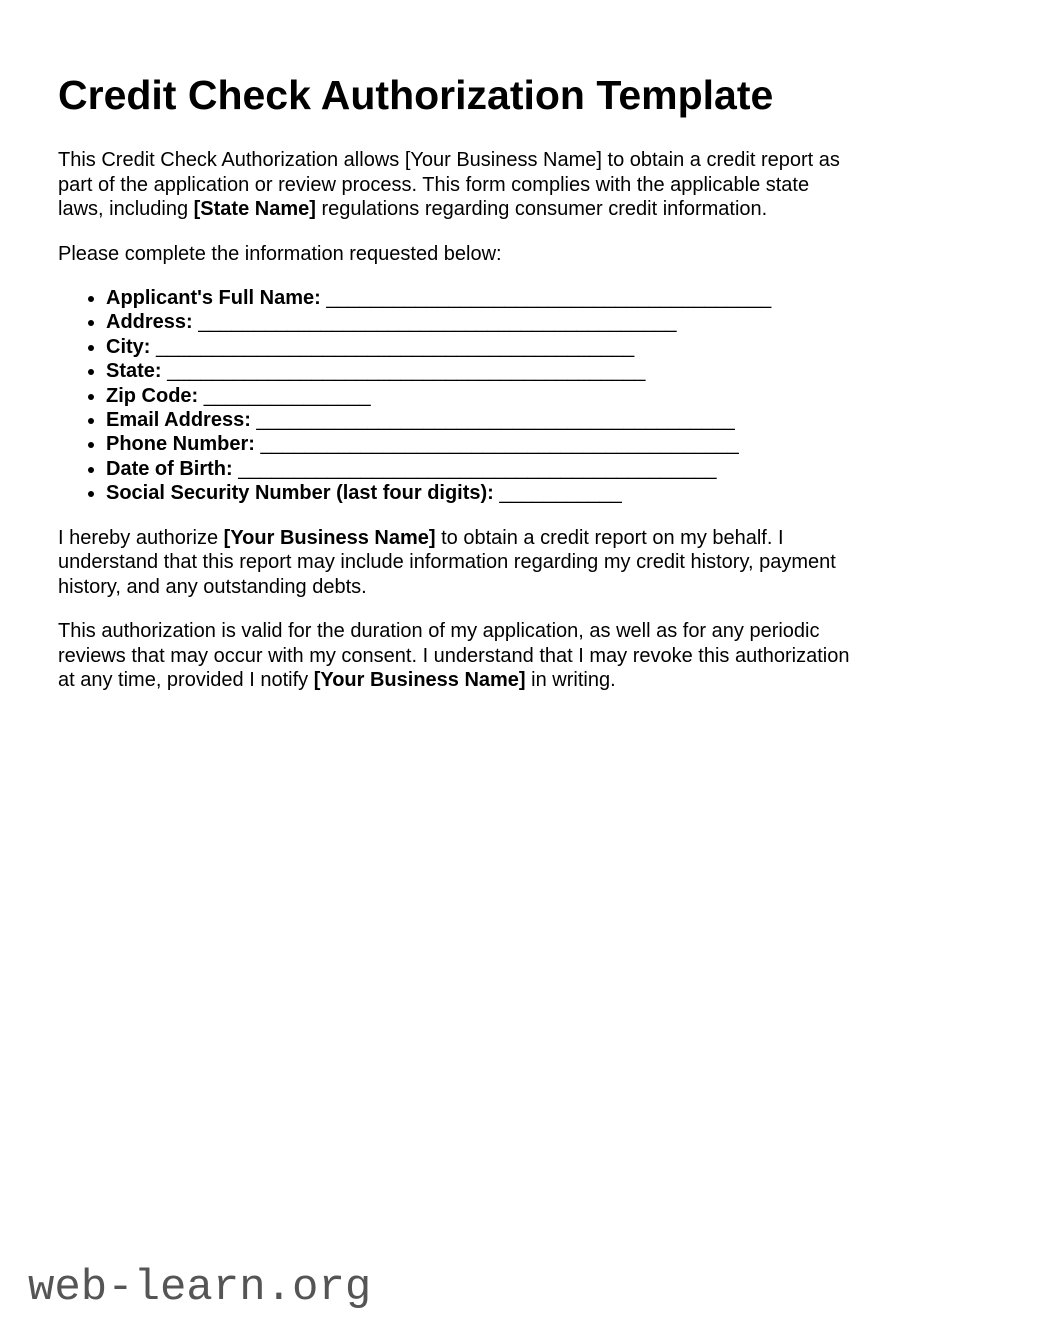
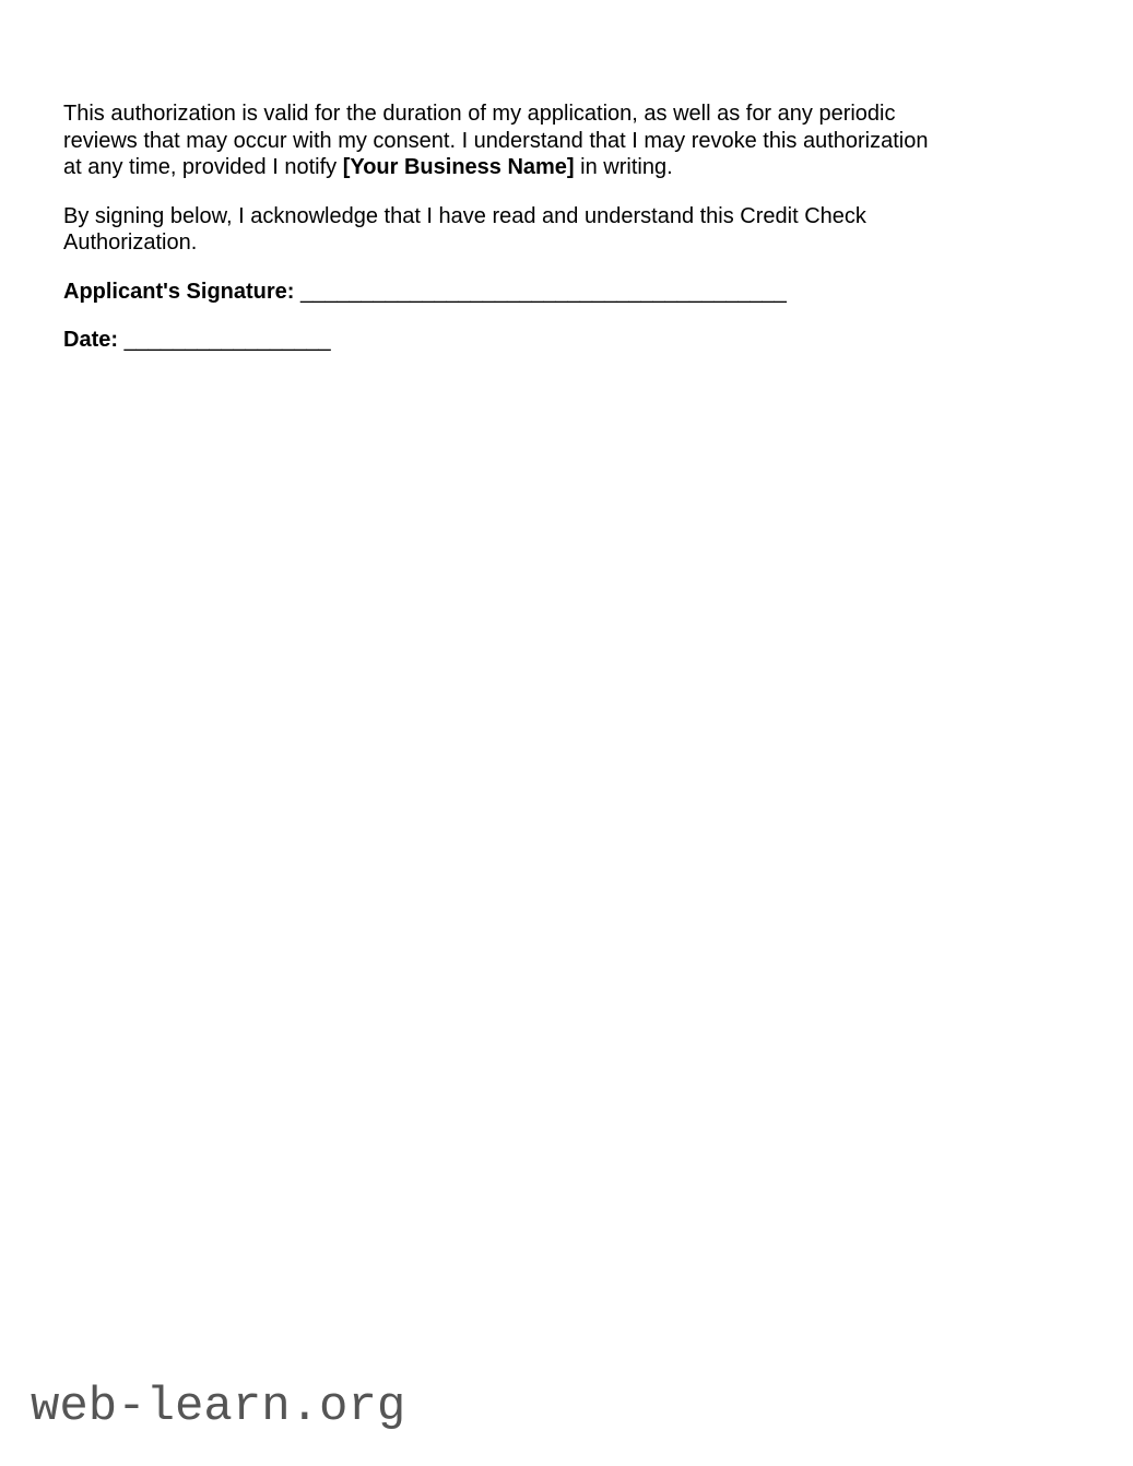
- Credit Check Authorization Template
- This Credit Check Authorization allows [Your Business Name] to obtain a credit report as
- part of the application or review process. This form complies with the applicable state
- laws, including [State Name] regulations regarding consumer credit information.
- Please complete the information requested below:
- Applicant's Full Name: ________________________________________
- Address: ___________________________________________
- City: ___________________________________________
- State: ___________________________________________
- Zip Code: _______________
- Email Address: ___________________________________________
- Phone Number: ___________________________________________
- Date of Birth: ___________________________________________
- Social Security Number (last four digits): ___________
- I hereby authorize [Your Business Name] to obtain a credit report on my behalf. I
- understand that this report may include information regarding my credit history, payment
- history, and any outstanding debts.
  This authorization is valid for the duration of my application, as well as for any periodic
  reviews that may occur with my consent. I understand that I may revoke this authorization
  at any time, provided I notify [Your Business Name] in writing.
+ By signing below, I acknowledge that I have read and understand this Credit Check
+ Authorization.
+ Applicant's Signature: ________________________________________
+ Date: _________________
  web-learn.org
